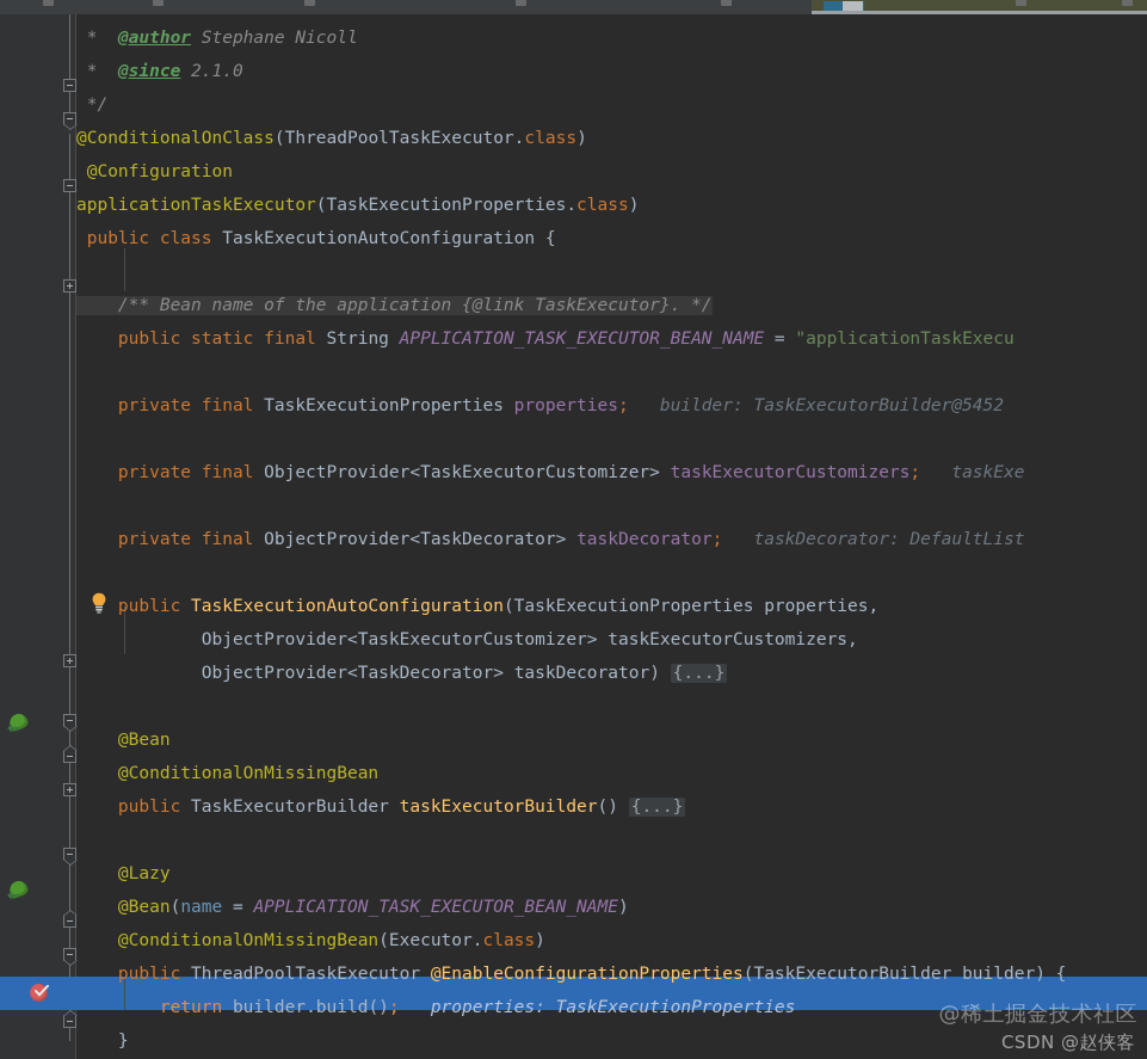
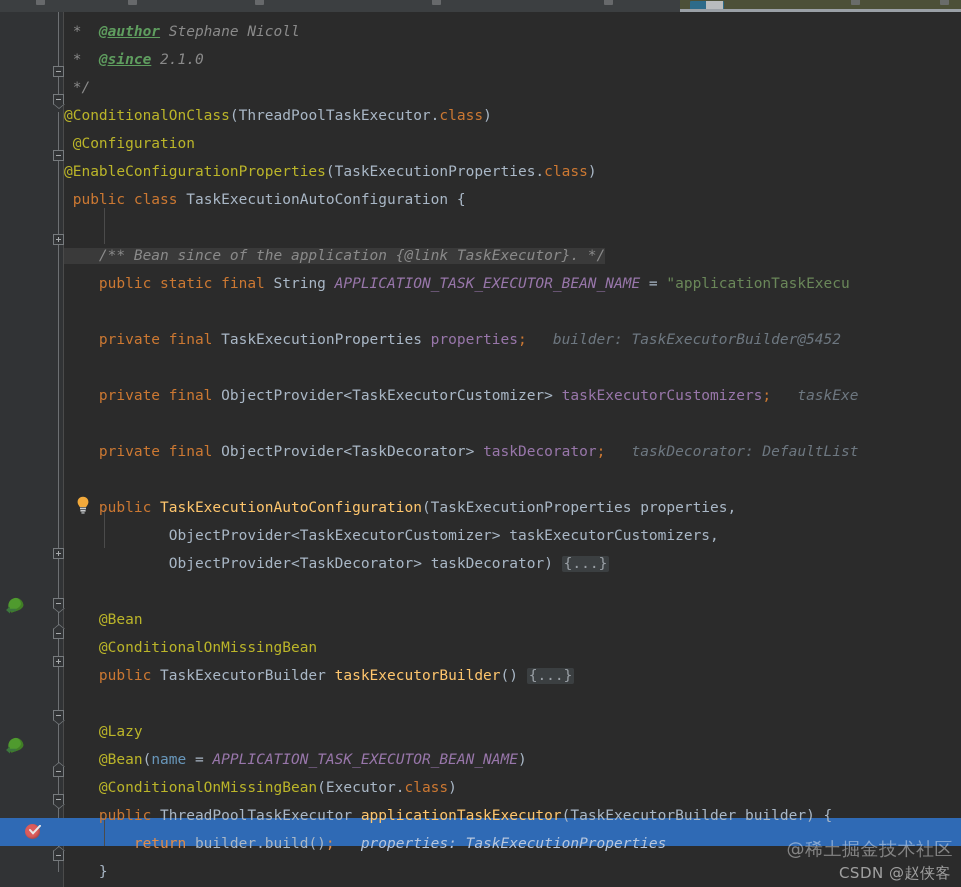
  * @author Stephane Nicoll
  * @since 2.1.0
  */
  @ConditionalOnClass(ThreadPoolTaskExecutor.class)
  @Configuration
- applicationTaskExecutor(TaskExecutionProperties.class)
+ @EnableConfigurationProperties(TaskExecutionProperties.class)
  public class TaskExecutionAutoConfiguration {
- /** Bean name of the application {@link TaskExecutor}. */
+ /** Bean since of the application {@link TaskExecutor}. */
  public static final String APPLICATION_TASK_EXECUTOR_BEAN_NAME = "applicationTaskExecu
  private final TaskExecutionProperties properties; builder: TaskExecutorBuilder@5452
  private final ObjectProvider<TaskExecutorCustomizer> taskExecutorCustomizers; taskExe
  private final ObjectProvider<TaskDecorator> taskDecorator; taskDecorator: DefaultList
  public TaskExecutionAutoConfiguration(TaskExecutionProperties properties,
  ObjectProvider<TaskExecutorCustomizer> taskExecutorCustomizers,
  ObjectProvider<TaskDecorator> taskDecorator) {...}
  @Bean
  @ConditionalOnMissingBean
  public TaskExecutorBuilder taskExecutorBuilder() {...}
  @Lazy
  @Bean(name = APPLICATION_TASK_EXECUTOR_BEAN_NAME)
  @ConditionalOnMissingBean(Executor.class)
- public ThreadPoolTaskExecutor @EnableConfigurationProperties(TaskExecutorBuilder builder) {
+ public ThreadPoolTaskExecutor applicationTaskExecutor(TaskExecutorBuilder builder) {
  return builder.build(); properties: TaskExecutionProperties
  }
  @稀土掘金技术社区
  CSDN @赵侠客
